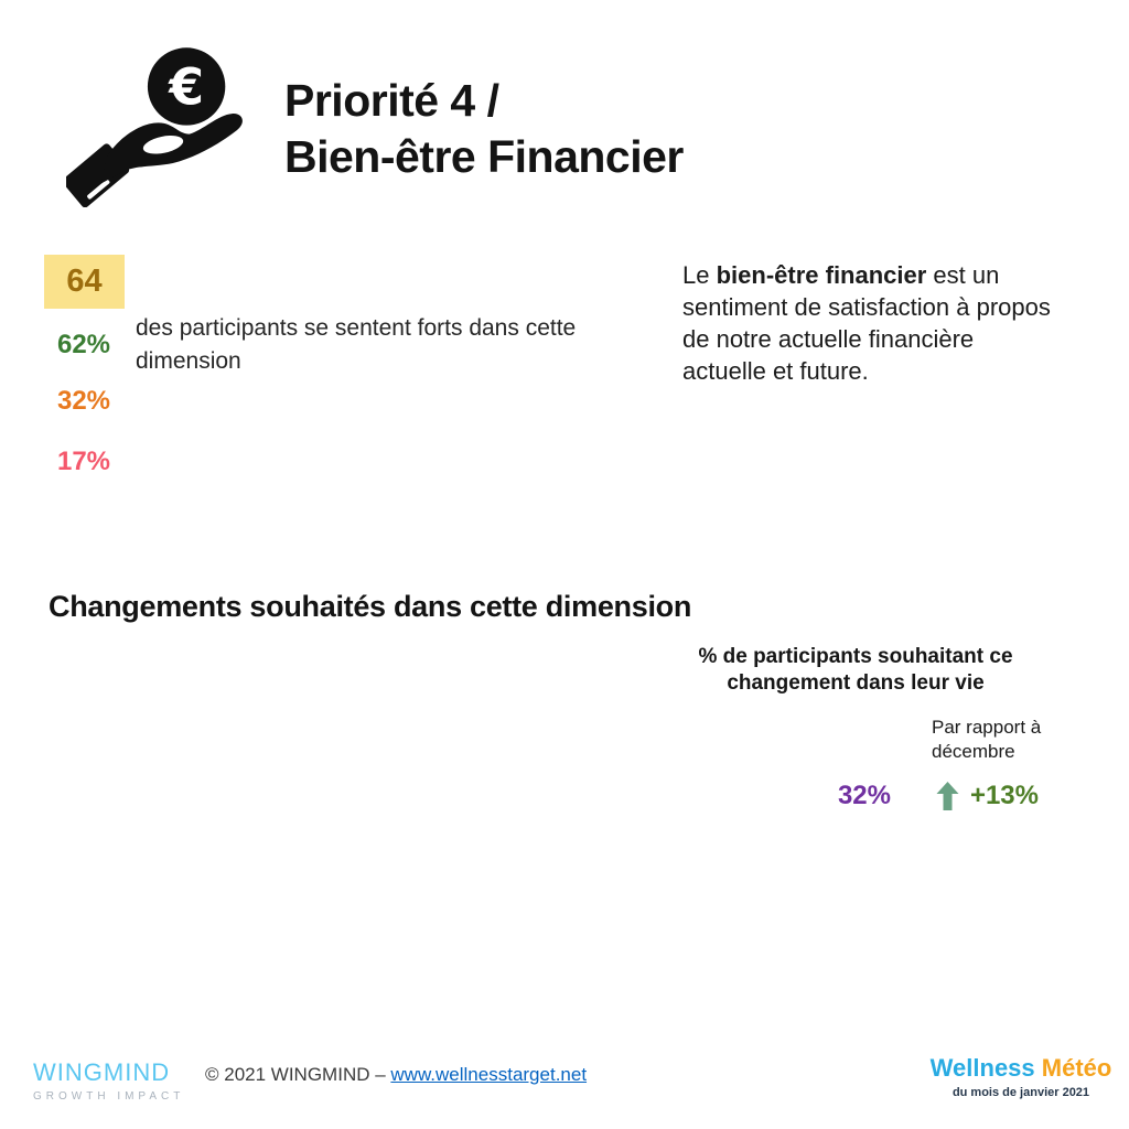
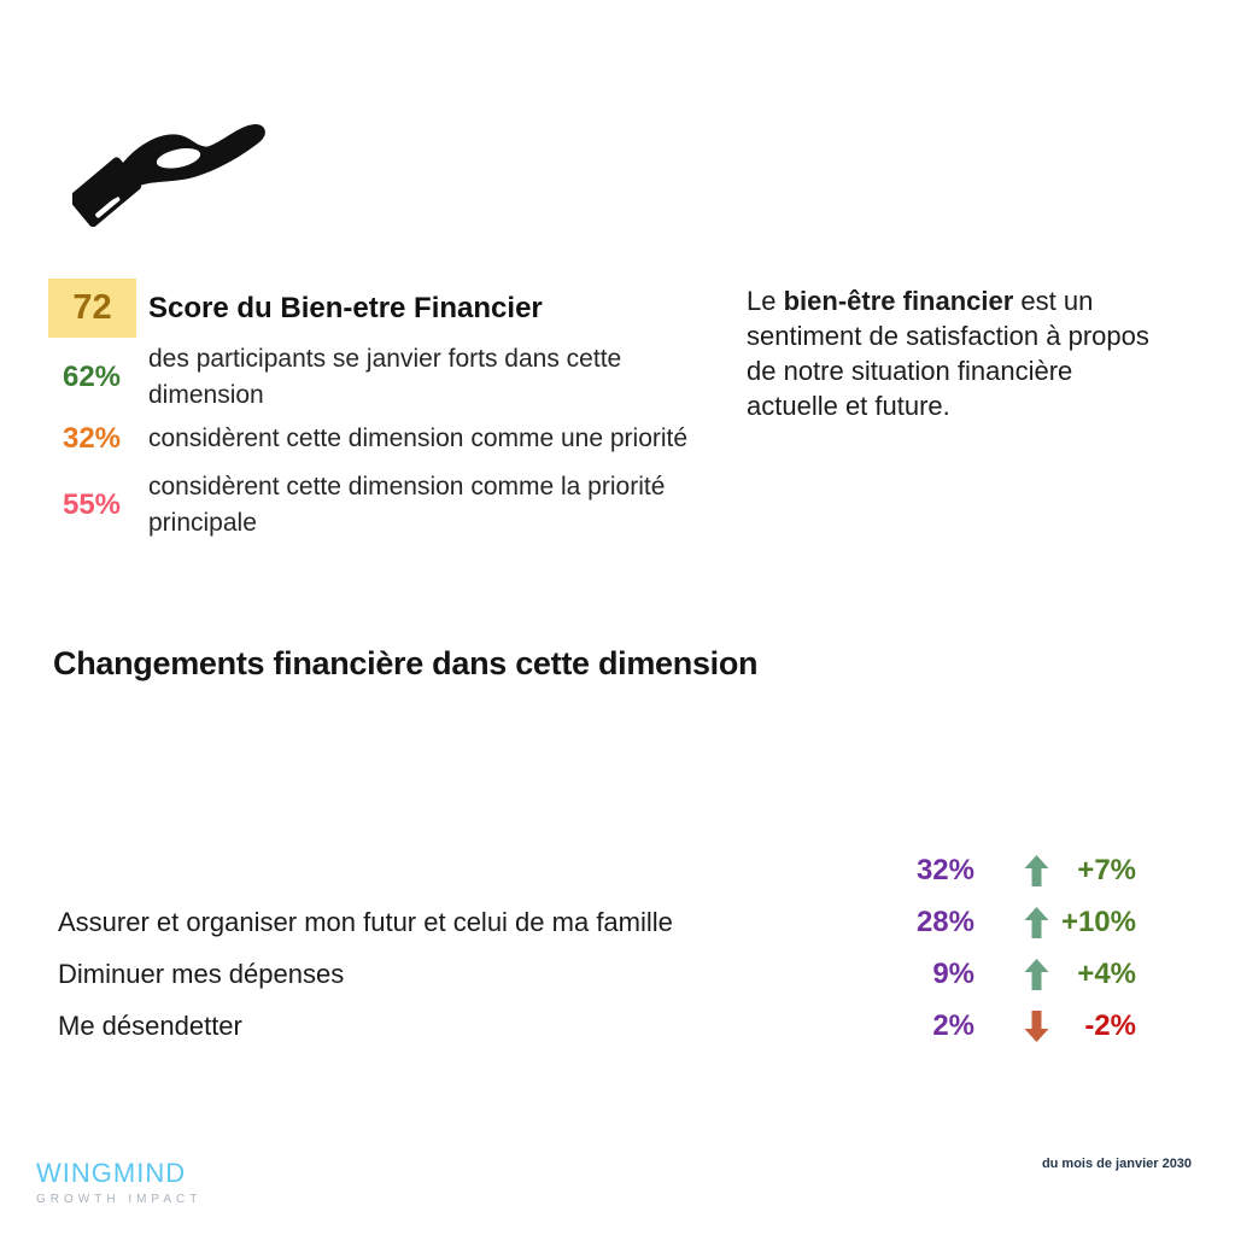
- €
- Priorité 4 /
- Bien-être Financier
- 64
+ 72
+ Score du Bien-etre Financier
  62%
- des participants se sentent forts dans cette dimension
+ des participants se janvier forts dans cette dimension
  32%
+ considèrent cette dimension comme une priorité
- 17%
+ 55%
+ considèrent cette dimension comme la priorité principale
- Le bien-être financier est un sentiment de satisfaction à propos de notre actuelle financière actuelle et future.
+ Le bien-être financier est un sentiment de satisfaction à propos de notre situation financière actuelle et future.
- Changements souhaités dans cette dimension
+ Changements financière dans cette dimension
- % de participants souhaitant ce changement dans leur vie
- Par rapport à décembre
  32%
- +13%
+ +7%
+ Assurer et organiser mon futur et celui de ma famille
+ 28%
+ +10%
+ Diminuer mes dépenses
+ 9%
+ +4%
+ Me désendetter
+ 2%
+ -2%
  WINGMIND
  GROWTH IMPACT
- © 2021 WINGMIND – www.wellnesstarget.net
- Wellness Météo
- du mois de janvier 2021
+ du mois de janvier 2030
